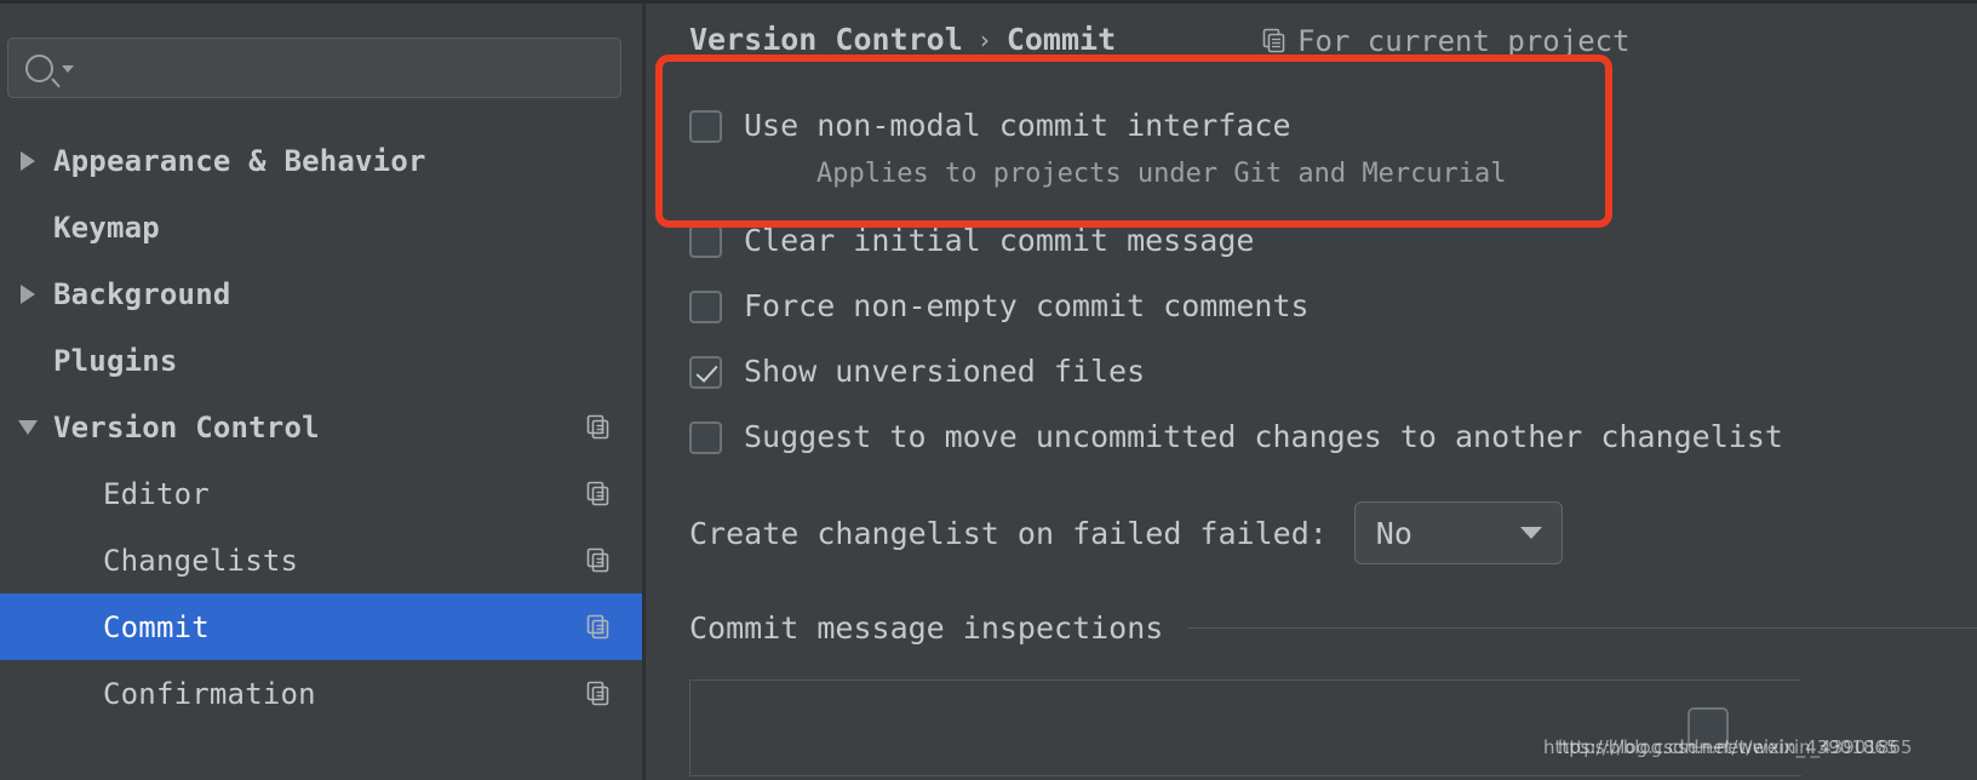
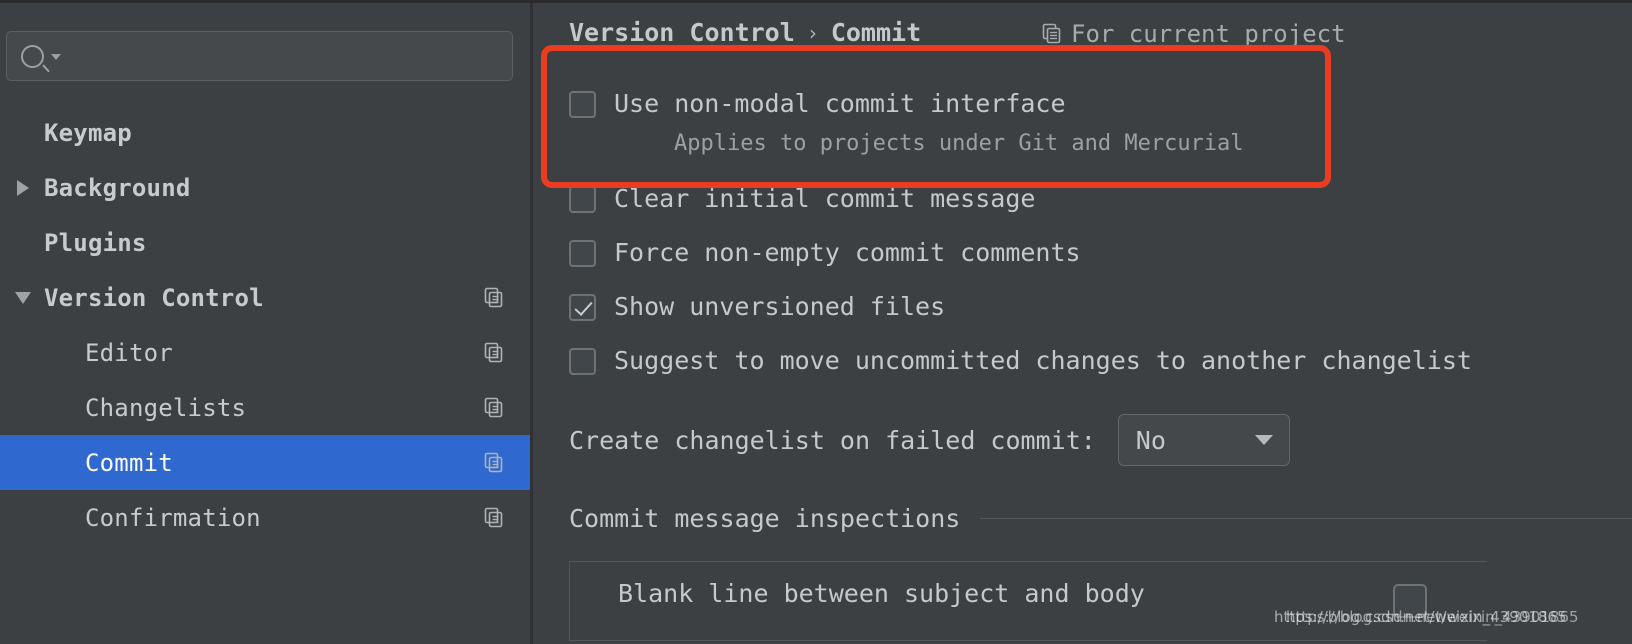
- Appearance & Behavior
  Keymap
  Background
  Plugins
  Version Control
  Editor
  Changelists
  Commit
  Confirmation
  Version Control
  ›
  Commit
  For current project
  Use non-modal commit interface
  Applies to projects under Git and Mercurial
  Clear initial commit message
  Force non-empty commit comments
  Show unversioned files
  Suggest to move uncommitted changes to another changelist
- Create changelist on failed failed:
+ Create changelist on failed commit:
  No
  Commit message inspections
+ Blank line between subject and body
  https://blog.csdn.net/weixin_43901865
  https://blog.csdn.net/weixin_43901865
